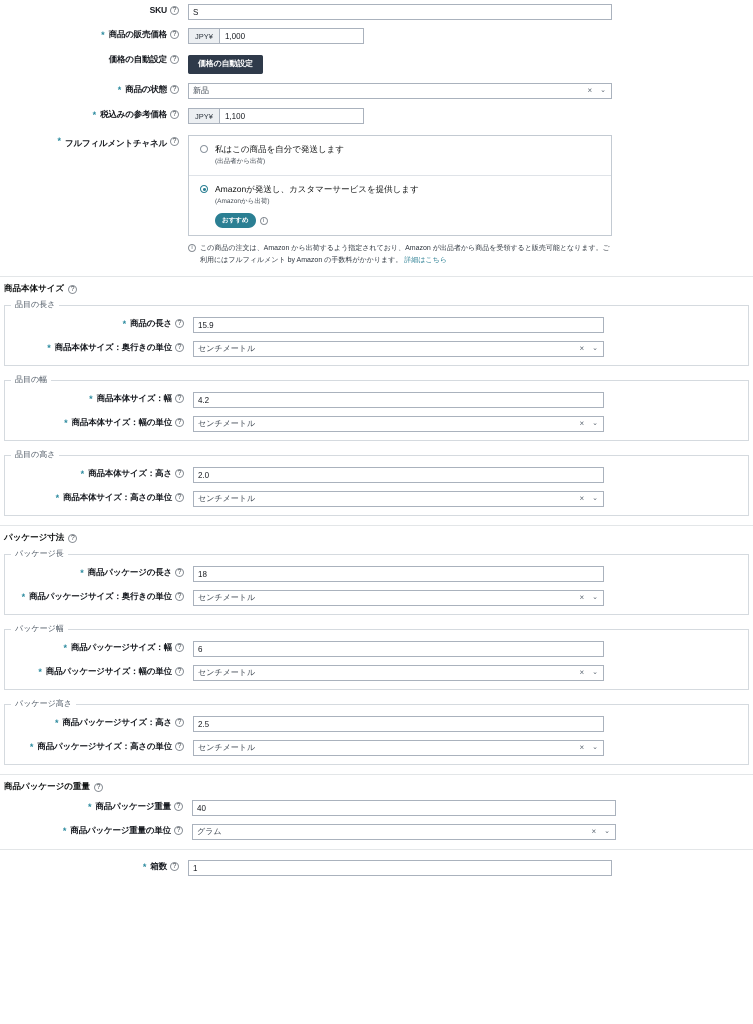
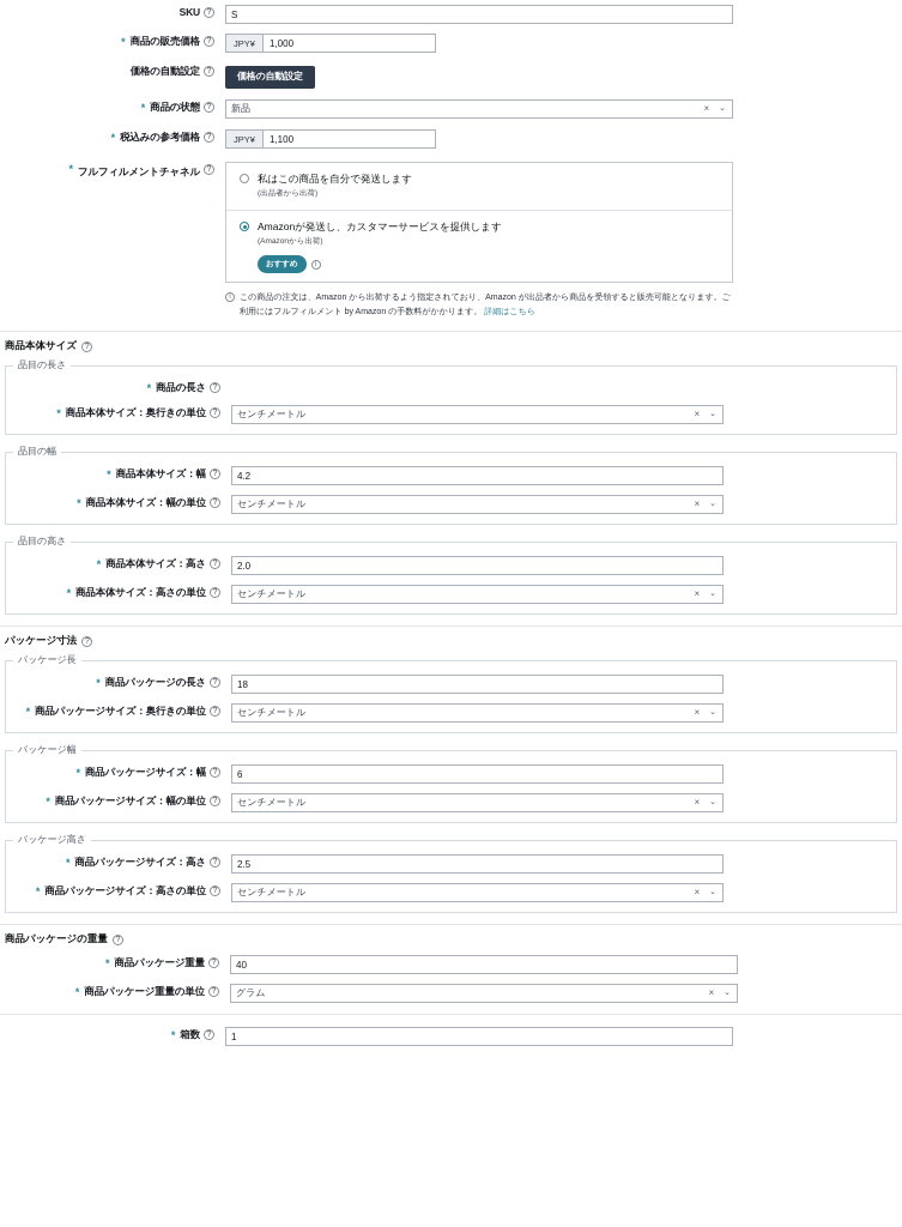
  SKU
  S
  *
  商品の販売価格
  JPY¥
  1,000
  価格の自動設定
  価格の自動設定
  *
  商品の状態
  新品
  ×
  *
  税込みの参考価格
  JPY¥
  1,100
  *
  フルフィルメントチャネル
  私はこの商品を自分で発送します
  Amazonが発送し、カスタマーサービスを提供します
  商品本体サイズ
  品目の長さ
  *
  商品の長さ
- 15.9
  *
  商品本体サイズ：奥行きの単位
  センチメートル
  ×
  品目の幅
  *
  商品本体サイズ：幅
  4.2
  *
  商品本体サイズ：幅の単位
  センチメートル
  ×
  品目の高さ
  *
  商品本体サイズ：高さ
  2.0
  *
  商品本体サイズ：高さの単位
  センチメートル
  ×
  パッケージ寸法
  パッケージ長
  *
  商品パッケージの長さ
  18
  *
  商品パッケージサイズ：奥行きの単位
  センチメートル
  ×
  パッケージ幅
  *
  商品パッケージサイズ：幅
  6
  *
  商品パッケージサイズ：幅の単位
  センチメートル
  ×
  パッケージ高さ
  *
  商品パッケージサイズ：高さ
  2.5
  *
  商品パッケージサイズ：高さの単位
  センチメートル
  ×
  商品パッケージの重量
  *
  商品パッケージ重量
  40
  *
  商品パッケージ重量の単位
  グラム
  ×
  *
  箱数
  1
